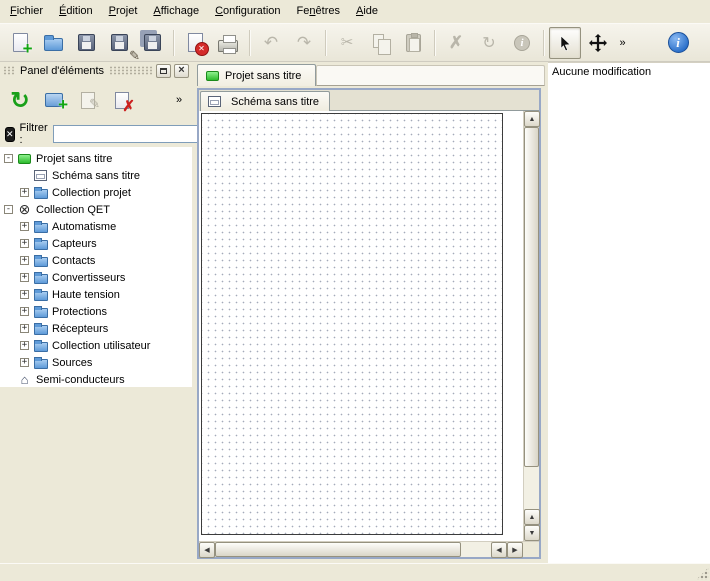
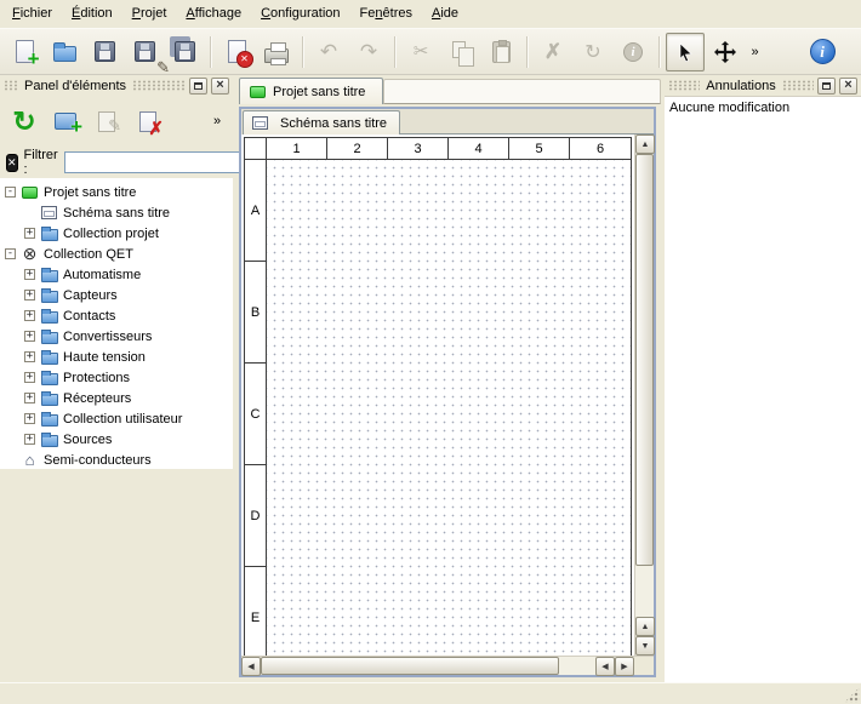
  Fichier
  Édition
  Projet
  Affichage
  Configuration
  Fenêtres
  Aide
  »
  Panel d'éléments
  »
  Filtrer :
  -
  Projet sans titre
  Schéma sans titre
  +
  Collection projet
  -
  Collection QET
  +
  Automatisme
  +
  Capteurs
  +
  Contacts
  +
  Convertisseurs
  +
  Haute tension
  +
  Protections
  +
  Récepteurs
  +
  Collection utilisateur
  +
  Sources
  Semi-conducteurs
  Projet sans titre
  Schéma sans titre
+ 1
+ 2
+ 3
+ 4
+ 5
+ 6
+ A
+ B
+ C
+ D
+ E
+ Annulations
  Aucune modification
